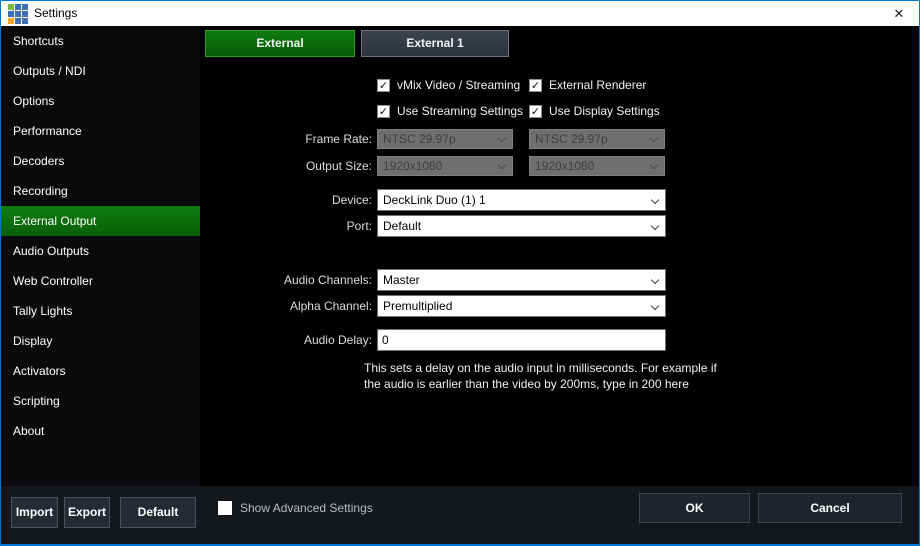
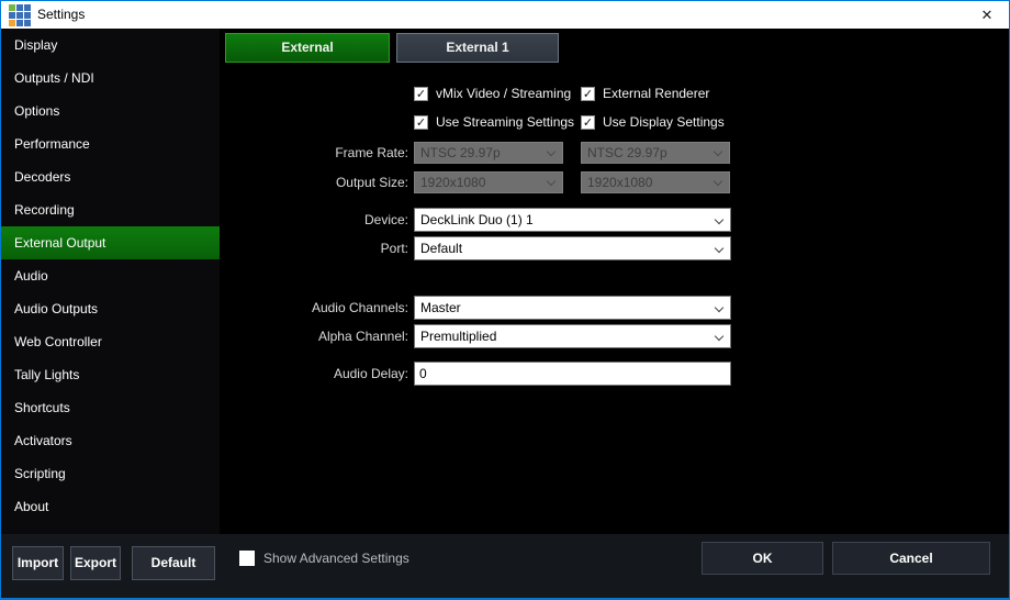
  Settings
  ✕
- Shortcuts
+ Display
  Outputs / NDI
  Options
  Performance
  Decoders
  Recording
  External Output
+ Audio
  Audio Outputs
  Web Controller
  Tally Lights
- Display
+ Shortcuts
  Activators
  Scripting
  About
  External
  External 1
  ✓
  vMix Video / Streaming
  ✓
  External Renderer
  ✓
  Use Streaming Settings
  ✓
  Use Display Settings
  Frame Rate:
  NTSC 29.97p
  NTSC 29.97p
  Output Size:
  1920x1080
  1920x1080
  Device:
  DeckLink Duo (1) 1
  Port:
  Default
  Audio Channels:
  Master
  Alpha Channel:
  Premultiplied
  Audio Delay:
  0
- This sets a delay on the audio input in milliseconds. For example if
- the audio is earlier than the video by 200ms, type in 200 here
  Import
  Export
  Default
  Show Advanced Settings
  OK
  Cancel
